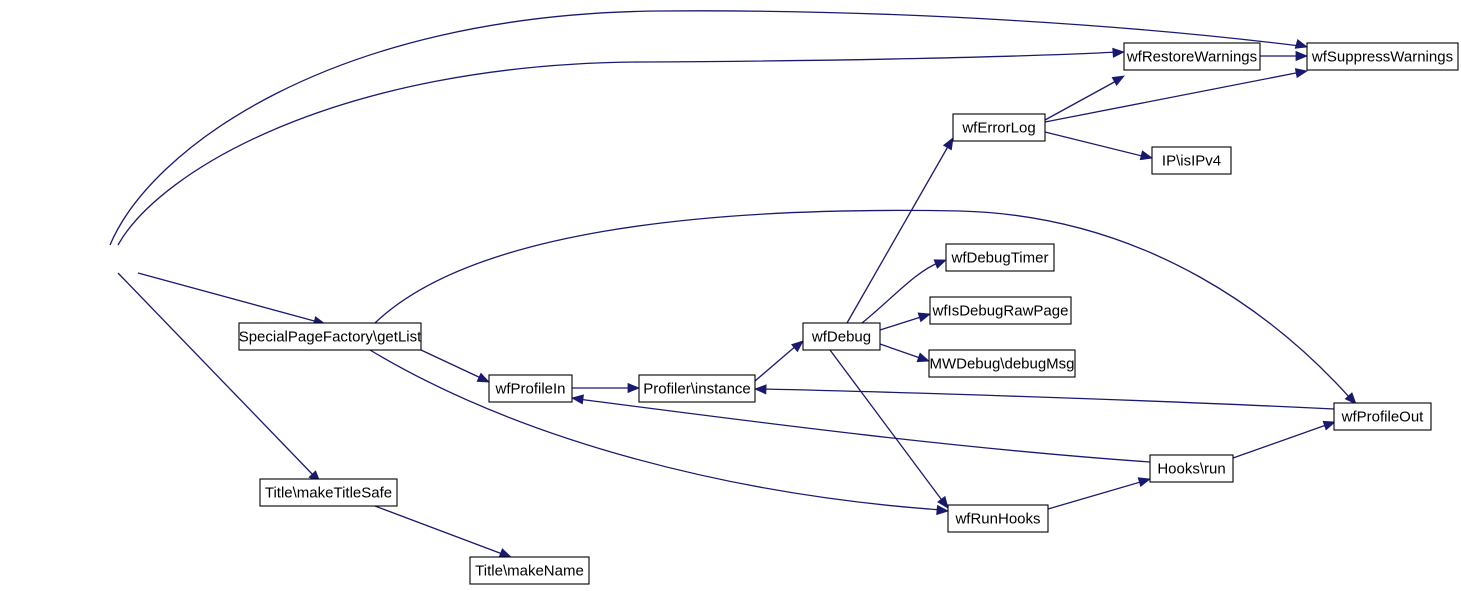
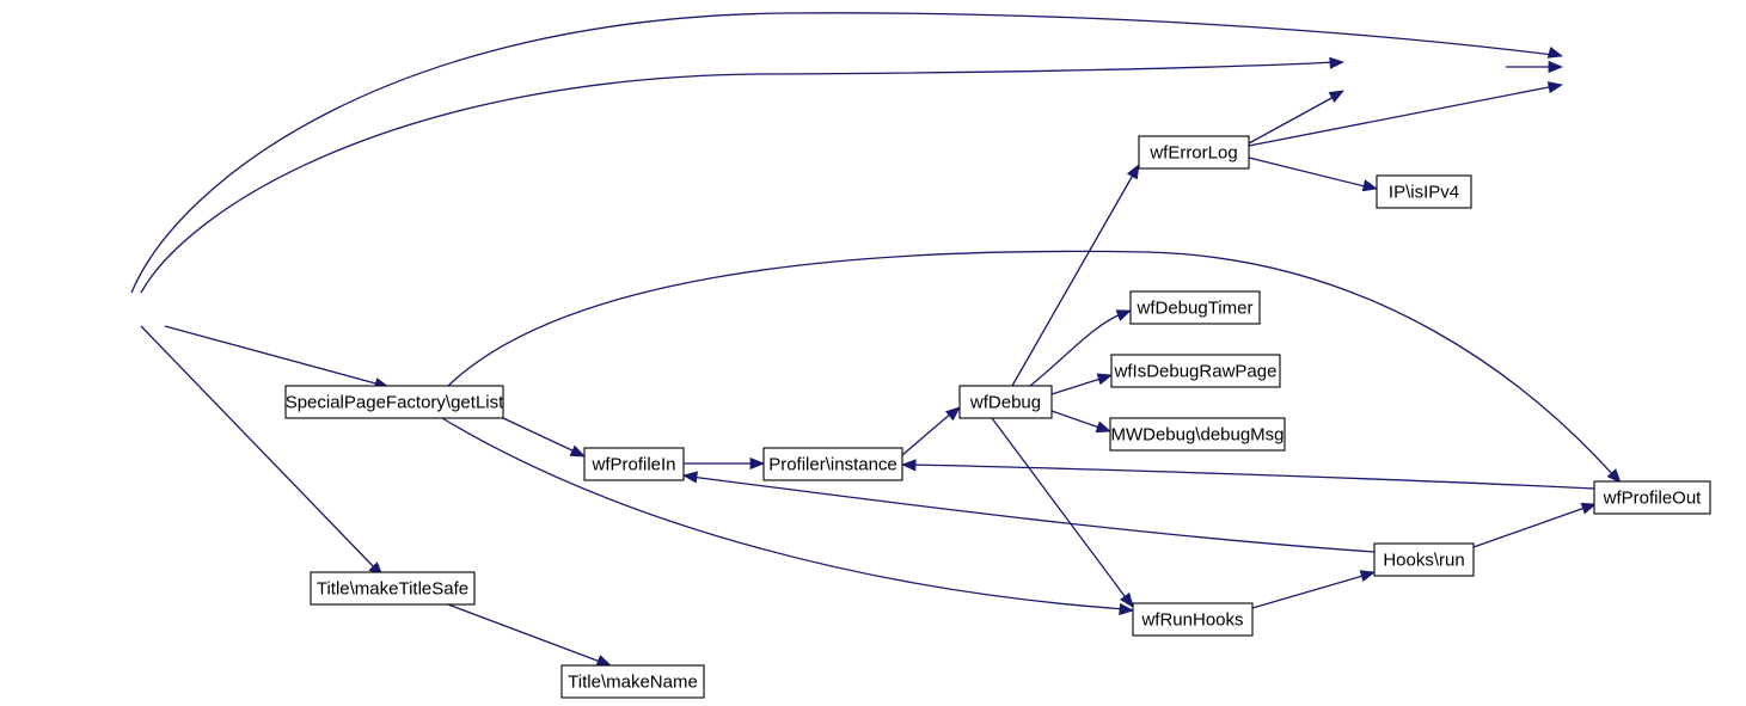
  SpecialPageFactory\getList
  Title\makeTitleSafe
  Title\makeName
  wfProfileIn
  Profiler\instance
  wfDebug
  wfDebugTimer
  wfIsDebugRawPage
  MWDebug\debugMsg
  wfErrorLog
  IP\isIPv4
- wfRestoreWarnings
- wfSuppressWarnings
  wfProfileOut
  Hooks\run
  wfRunHooks
